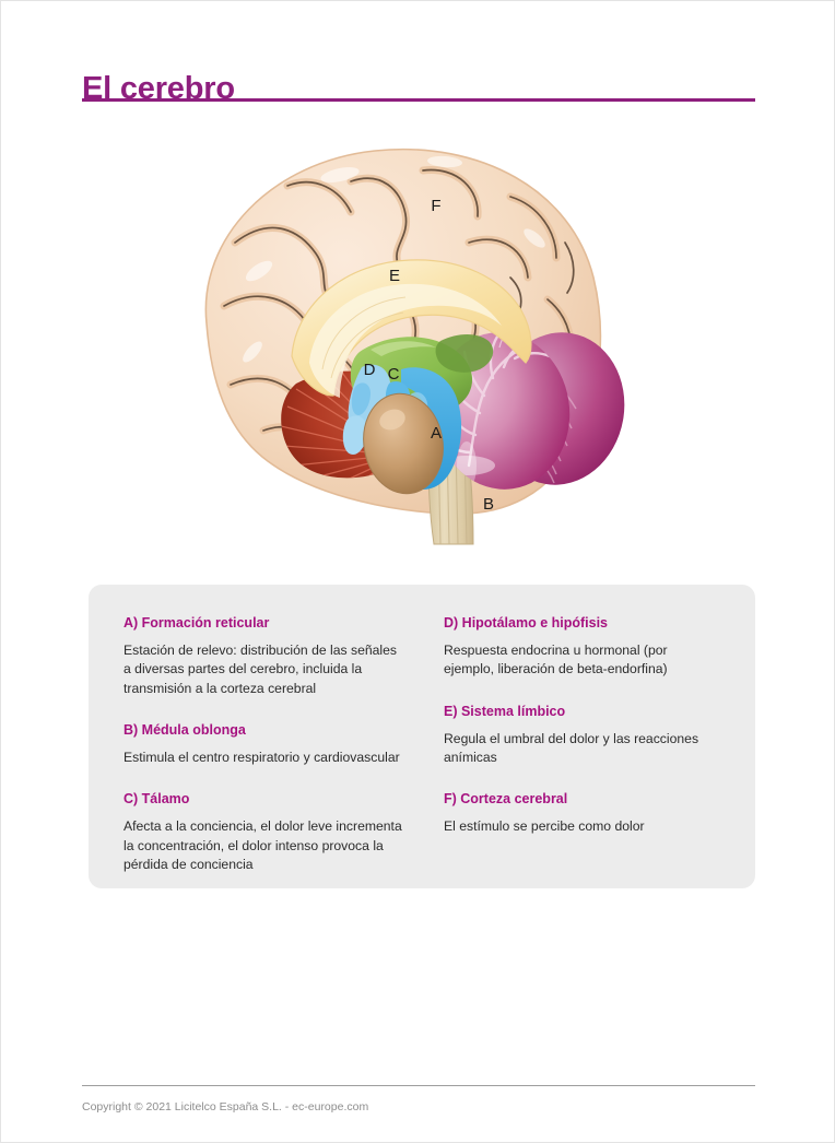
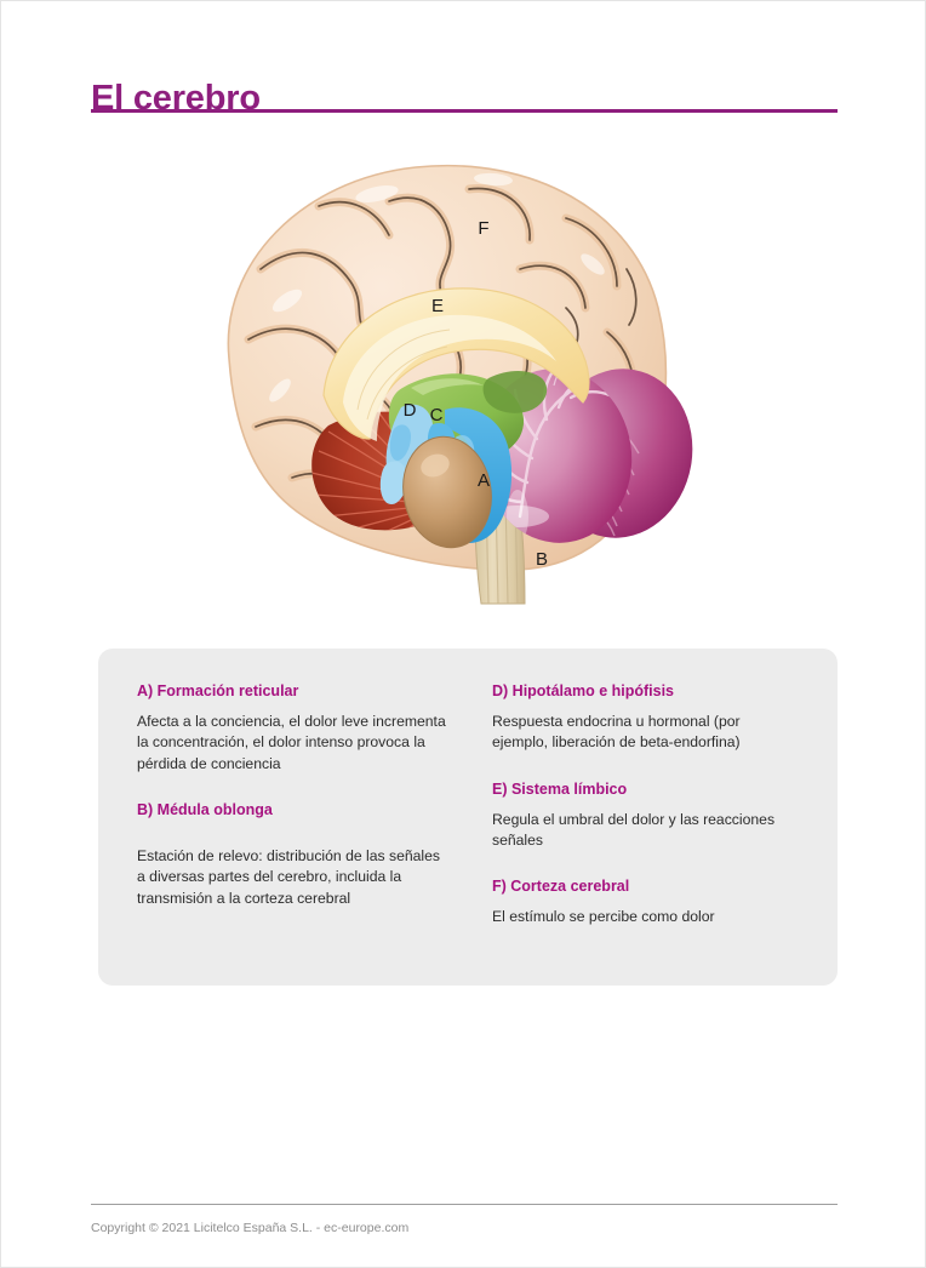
  El cerebro
  F
  E
  C
  D
  A
  B
  A) Formación reticular
- Estación de relevo: distribución de las señales a diversas partes del cerebro, incluida la transmisión a la corteza cerebral
+ Afecta a la conciencia, el dolor leve incrementa la concentración, el dolor intenso provoca la pérdida de conciencia
  B) Médula oblonga
- Estimula el centro respiratorio y cardiovascular
- C) Tálamo
- Afecta a la conciencia, el dolor leve incrementa la concentración, el dolor intenso provoca la pérdida de conciencia
+ Estación de relevo: distribución de las señales a diversas partes del cerebro, incluida la transmisión a la corteza cerebral
  D) Hipotálamo e hipófisis
  Respuesta endocrina u hormonal (por ejemplo, liberación de beta-endorfina)
  E) Sistema límbico
- Regula el umbral del dolor y las reacciones anímicas
+ Regula el umbral del dolor y las reacciones señales
  F) Corteza cerebral
  El estímulo se percibe como dolor
  Copyright © 2021 Licitelco España S.L. - ec-europe.com
